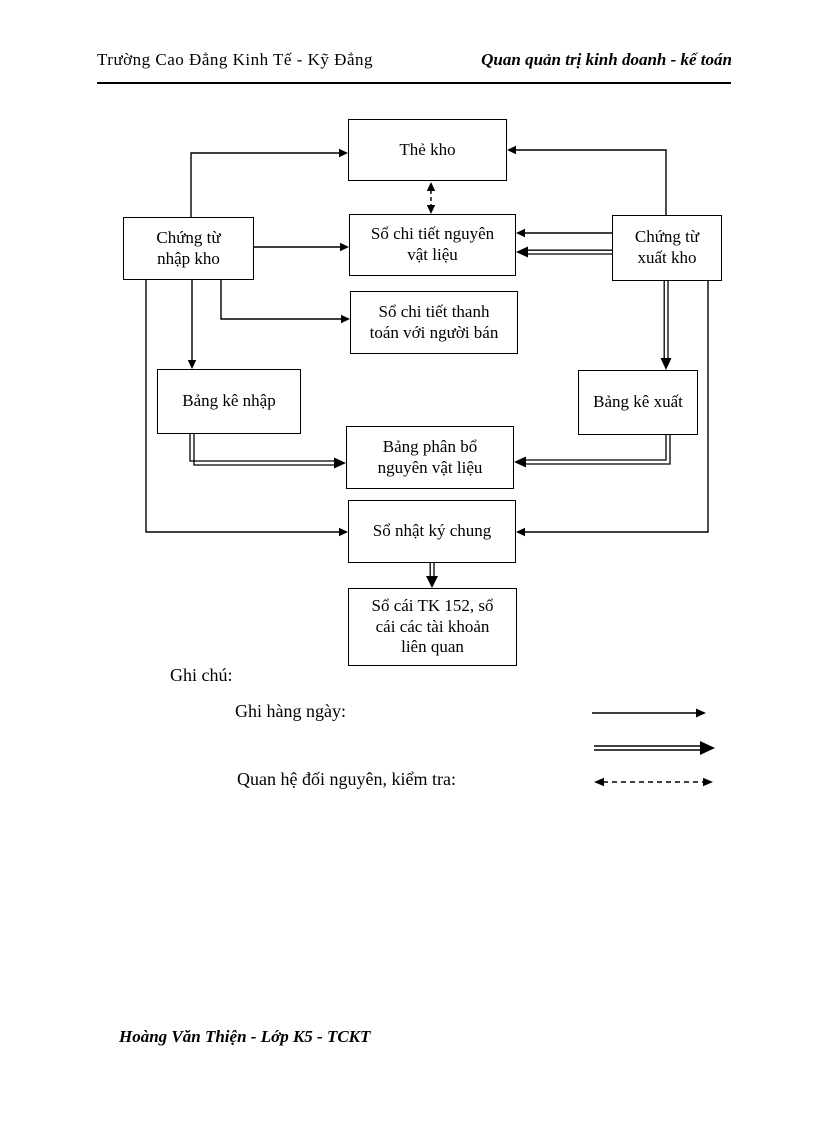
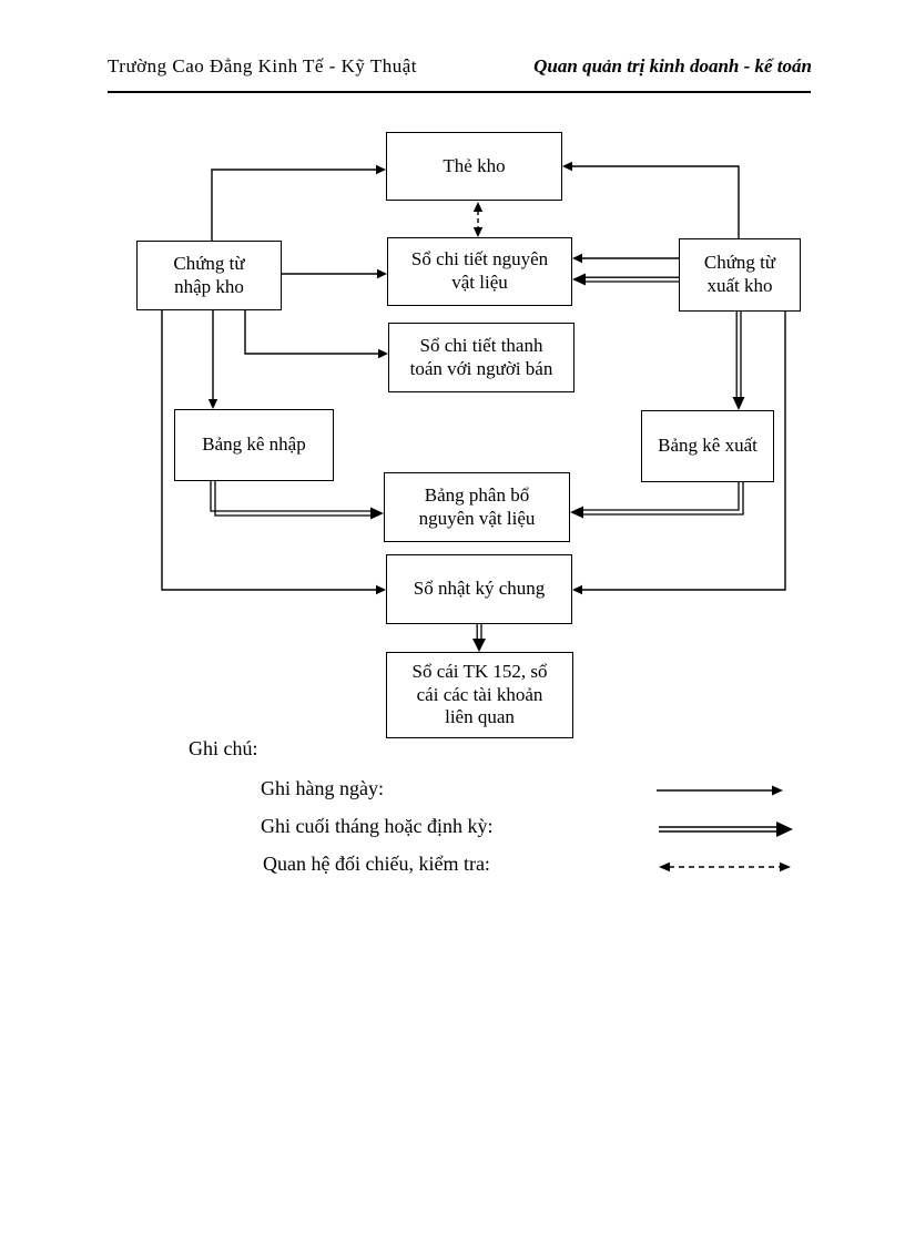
- Trường Cao Đẳng Kinh Tế - Kỹ Đẳng
+ Trường Cao Đẳng Kinh Tế - Kỹ Thuật
  Quan quản trị kinh doanh - kế toán
  Thẻ kho
  Chứng từ
  nhập kho
  Sổ chi tiết nguyên
  vật liệu
  Chứng từ
  xuất kho
  Sổ chi tiết thanh
  toán với người bán
  Bảng kê nhập
  Bảng kê xuất
  Bảng phân bổ
  nguyên vật liệu
  Sổ nhật ký chung
  Sổ cái TK 152, sổ
  cái các tài khoản
  liên quan
  Ghi chú:
  Ghi hàng ngày:
+ Ghi cuối tháng hoặc định kỳ:
- Quan hệ đối nguyên, kiểm tra:
+ Quan hệ đối chiếu, kiểm tra:
- Hoàng Văn Thiện - Lớp K5 - TCKT
